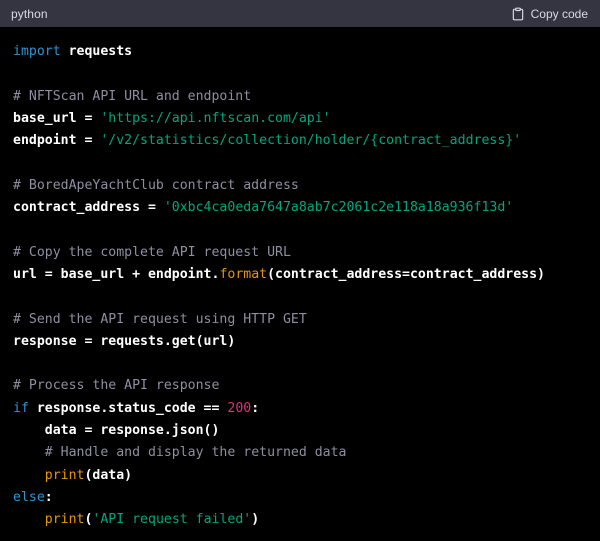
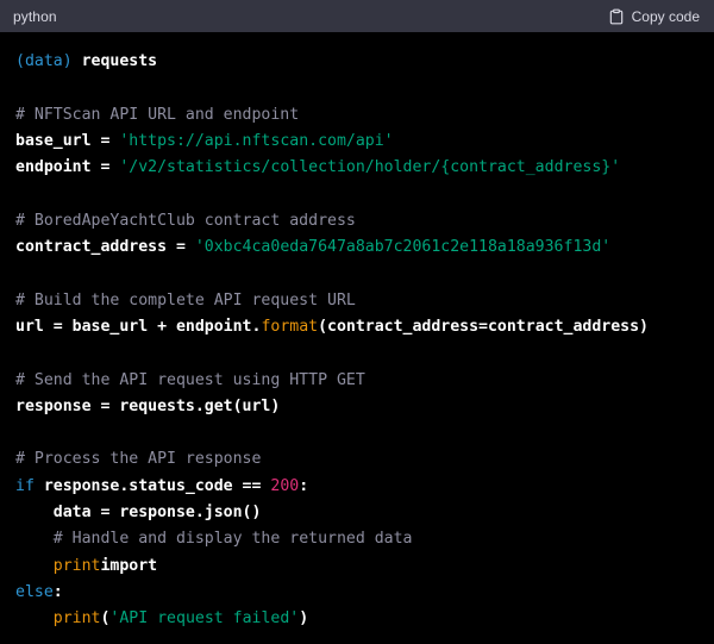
  python
  Copy code
- import requests
+ (data) requests
  # NFTScan API URL and endpoint
  base_url = 'https://api.nftscan.com/api'
  endpoint = '/v2/statistics/collection/holder/{contract_address}'
  # BoredApeYachtClub contract address
  contract_address = '0xbc4ca0eda7647a8ab7c2061c2e118a18a936f13d'
- # Copy the complete API request URL
+ # Build the complete API request URL
  url = base_url + endpoint.format(contract_address=contract_address)
  # Send the API request using HTTP GET
  response = requests.get(url)
  # Process the API response
  if response.status_code == 200:
  data = response.json()
  # Handle and display the returned data
- print(data)
+ printimport
  else:
  print('API request failed')
